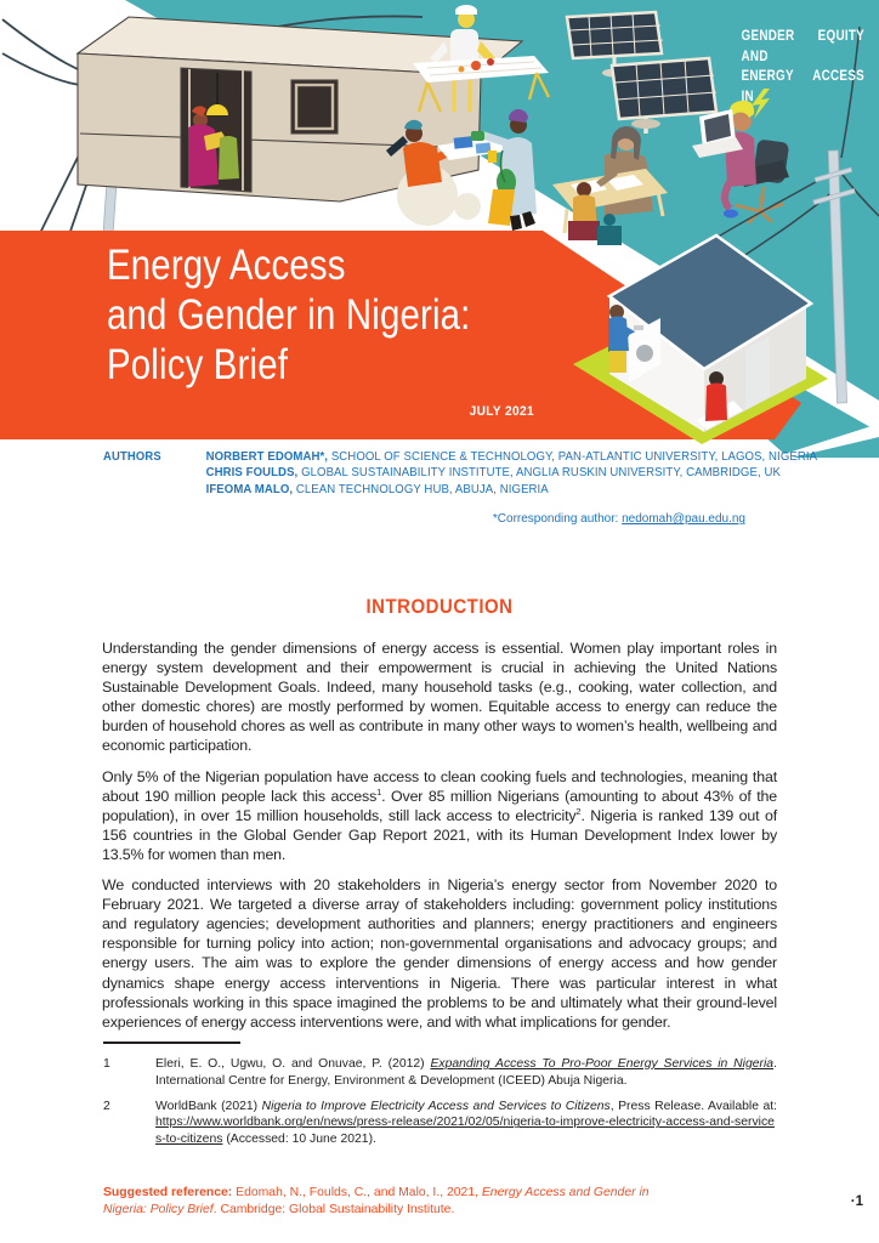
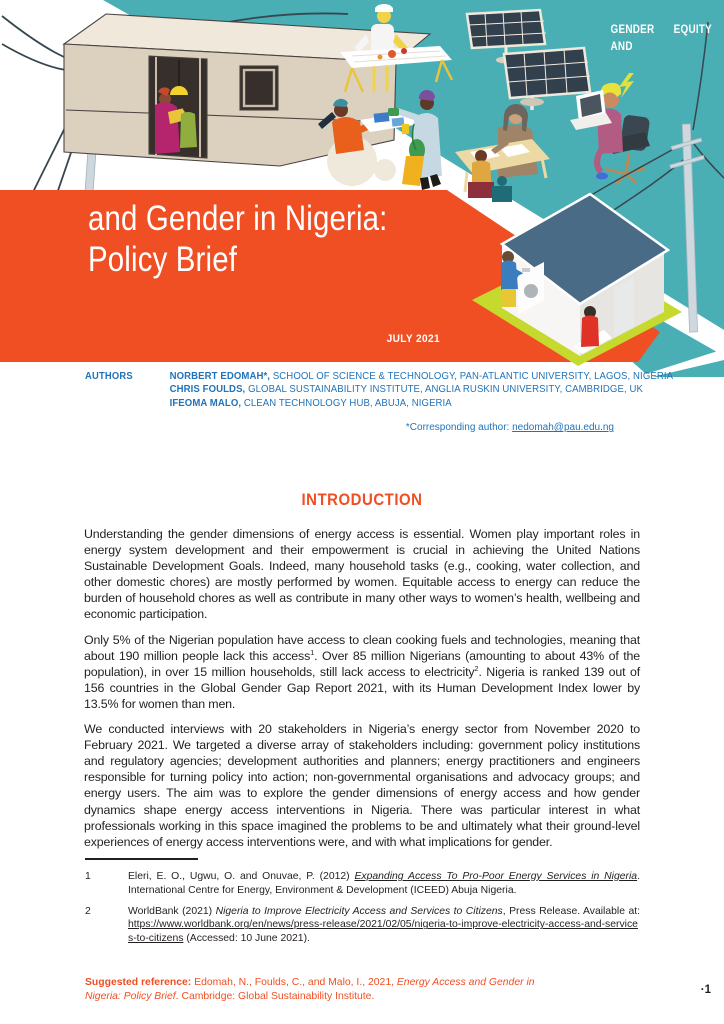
  GENDER EQUITY AND
- ENERGY ACCESS IN
- Energy Access
  and Gender in Nigeria:
  Policy Brief
  JULY 2021
  AUTHORS
  NORBERT EDOMAH*, SCHOOL OF SCIENCE & TECHNOLOGY, PAN-ATLANTIC UNIVERSITY, LAGOS, NIGERIA
  CHRIS FOULDS, GLOBAL SUSTAINABILITY INSTITUTE, ANGLIA RUSKIN UNIVERSITY, CAMBRIDGE, UK
  IFEOMA MALO, CLEAN TECHNOLOGY HUB, ABUJA, NIGERIA
  *Corresponding author: nedomah@pau.edu.ng
  INTRODUCTION
  Understanding the gender dimensions of energy access is essential. Women play important roles in energy system development and their empowerment is crucial in achieving the United Nations Sustainable Development Goals. Indeed, many household tasks (e.g., cooking, water collection, and other domestic chores) are mostly performed by women. Equitable access to energy can reduce the burden of household chores as well as contribute in many other ways to women’s health, wellbeing and economic participation.
  Only 5% of the Nigerian population have access to clean cooking fuels and technologies, meaning that about 190 million people lack this access1. Over 85 million Nigerians (amounting to about 43% of the population), in over 15 million households, still lack access to electricity2. Nigeria is ranked 139 out of 156 countries in the Global Gender Gap Report 2021, with its Human Development Index lower by 13.5% for women than men.
  We conducted interviews with 20 stakeholders in Nigeria’s energy sector from November 2020 to February 2021. We targeted a diverse array of stakeholders including: government policy institutions and regulatory agencies; development authorities and planners; energy practitioners and engineers responsible for turning policy into action; non-governmental organisations and advocacy groups; and energy users. The aim was to explore the gender dimensions of energy access and how gender dynamics shape energy access interventions in Nigeria. There was particular interest in what professionals working in this space imagined the problems to be and ultimately what their ground-level experiences of energy access interventions were, and with what implications for gender.
  1
  Eleri, E. O., Ugwu, O. and Onuvae, P. (2012) Expanding Access To Pro-Poor Energy Services in Nigeria. International Centre for Energy, Environment & Development (ICEED) Abuja Nigeria.
  2
  WorldBank (2021) Nigeria to Improve Electricity Access and Services to Citizens, Press Release. Available at: https://www.worldbank.org/en/news/press-release/2021/02/05/nigeria-to-improve-electricity-access-and-services-to-citizens (Accessed: 10 June 2021).
  Suggested reference: Edomah, N., Foulds, C., and Malo, I., 2021, Energy Access and Gender in Nigeria: Policy Brief. Cambridge: Global Sustainability Institute.
  ·1
